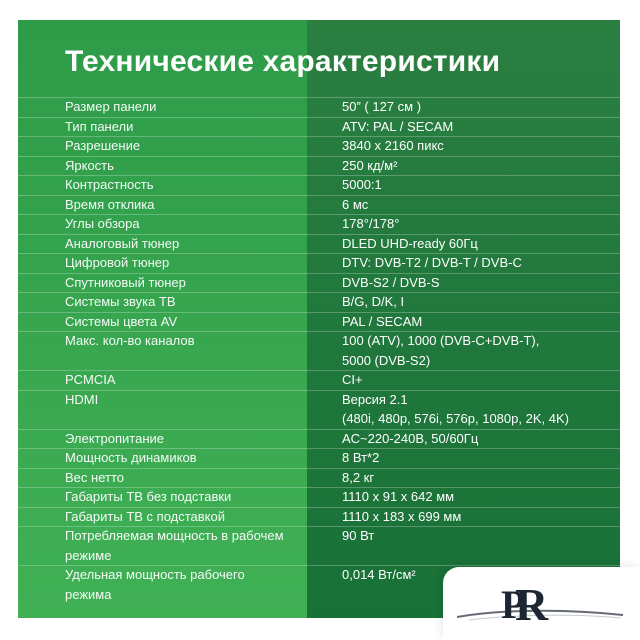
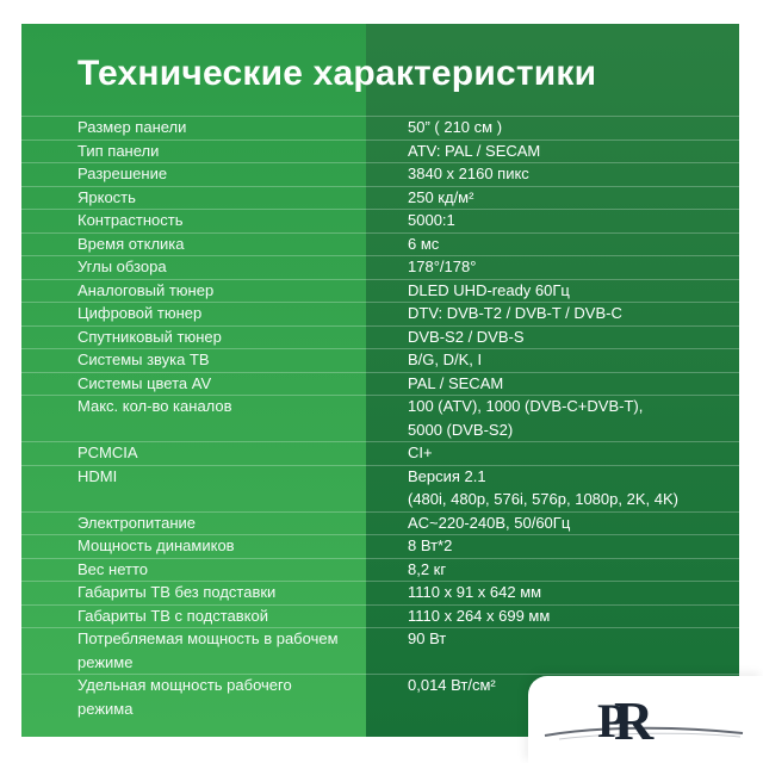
  Технические характеристики
  Размер панели
- 50” ( 127 см )
+ 50” ( 210 см )
  Тип панели
  ATV: PAL / SECAM
  Разрешение
  3840 x 2160 пикс
  Яркость
  250 кд/м²
  Контрастность
  5000:1
  Время отклика
  6 мс
  Углы обзора
  178°/178°
  Аналоговый тюнер
  DLED UHD-ready 60Гц
  Цифровой тюнер
  DTV: DVB-T2 / DVB-T / DVB-C
  Спутниковый тюнер
  DVB-S2 / DVB-S
  Системы звука ТВ
  B/G, D/K, I
  Системы цвета AV
  PAL / SECAM
  Макс. кол-во каналов
  100 (ATV), 1000 (DVB-C+DVB-T),
  5000 (DVB-S2)
  PCMCIA
  CI+
  HDMI
  Версия 2.1
  (480i, 480p, 576i, 576p, 1080p, 2K, 4K)
  Электропитание
  AC~220-240В, 50/60Гц
  Мощность динамиков
  8 Вт*2
  Вес нетто
  8,2 кг
  Габариты ТВ без подставки
  1110 x 91 x 642 мм
  Габариты ТВ с подставкой
- 1110 x 183 x 699 мм
+ 1110 x 264 x 699 мм
  Потребляемая мощность в рабочем
  режиме
  90 Вт
  Удельная мощность рабочего
  режима
  0,014 Вт/см²
  P
  R
